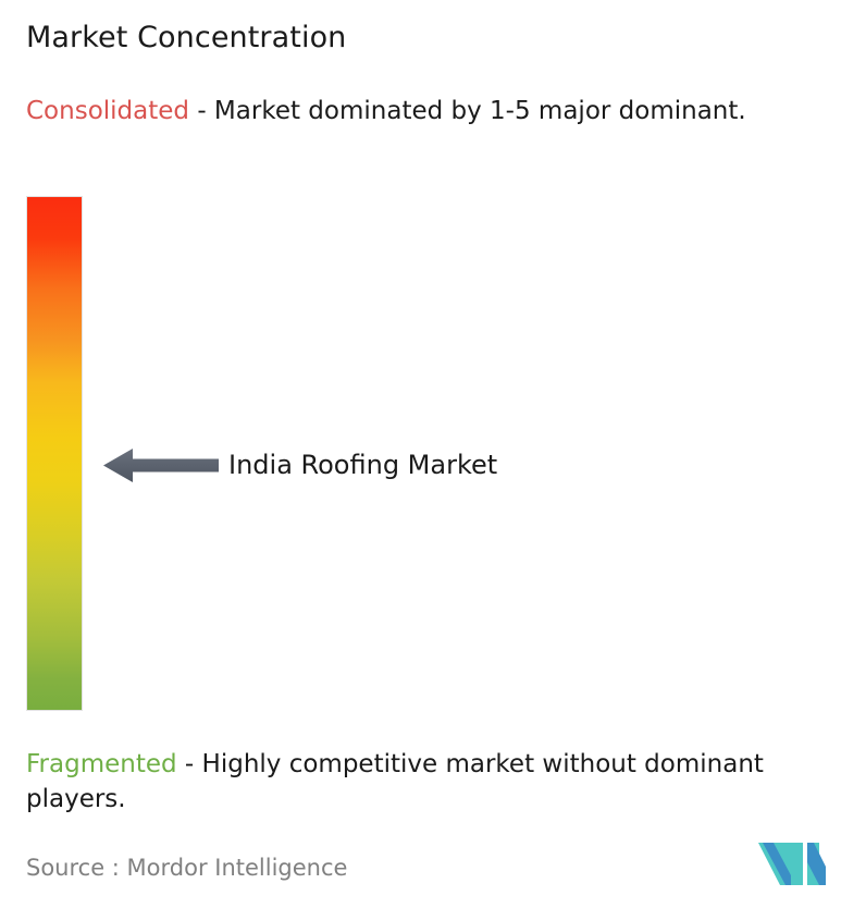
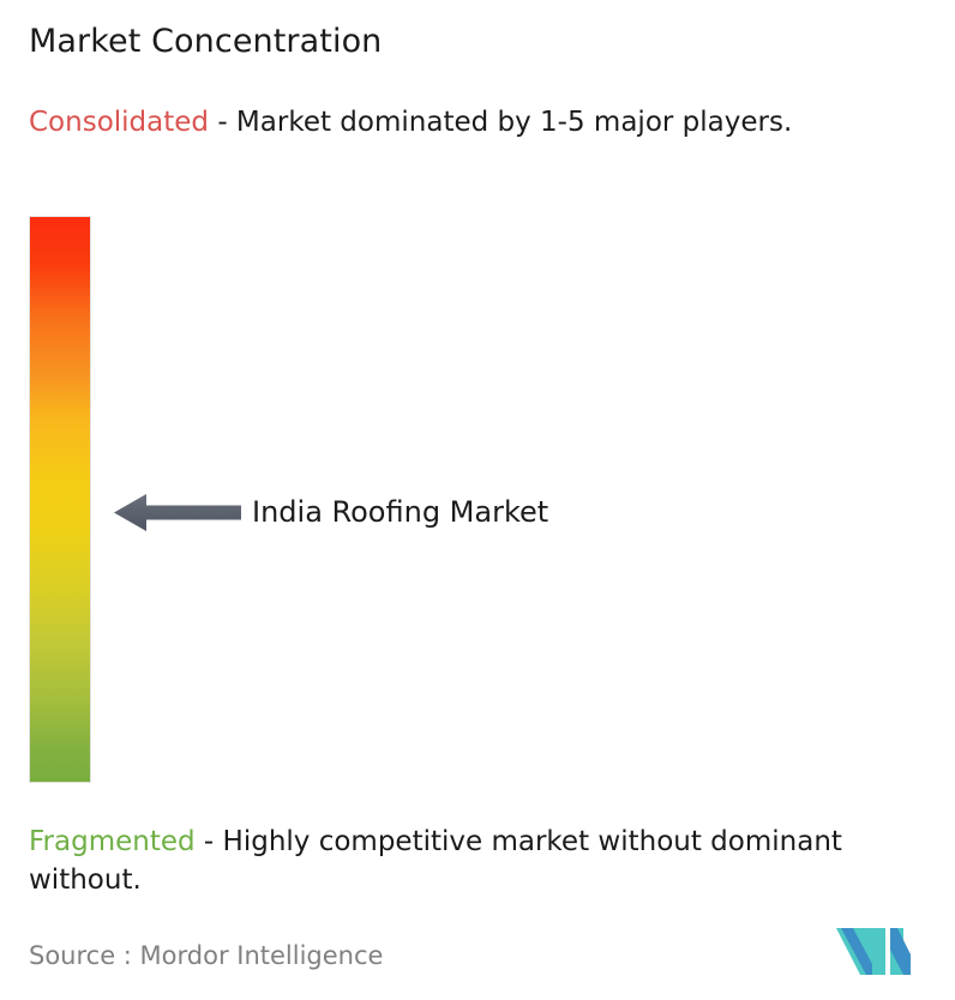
  Market Concentration
- Consolidated - Market dominated by 1-5 major dominant.
+ Consolidated - Market dominated by 1-5 major players.
  India Roofing Market
- Fragmented - Highly competitive market without dominant players.
+ Fragmented - Highly competitive market without dominant without.
  Source : Mordor Intelligence
